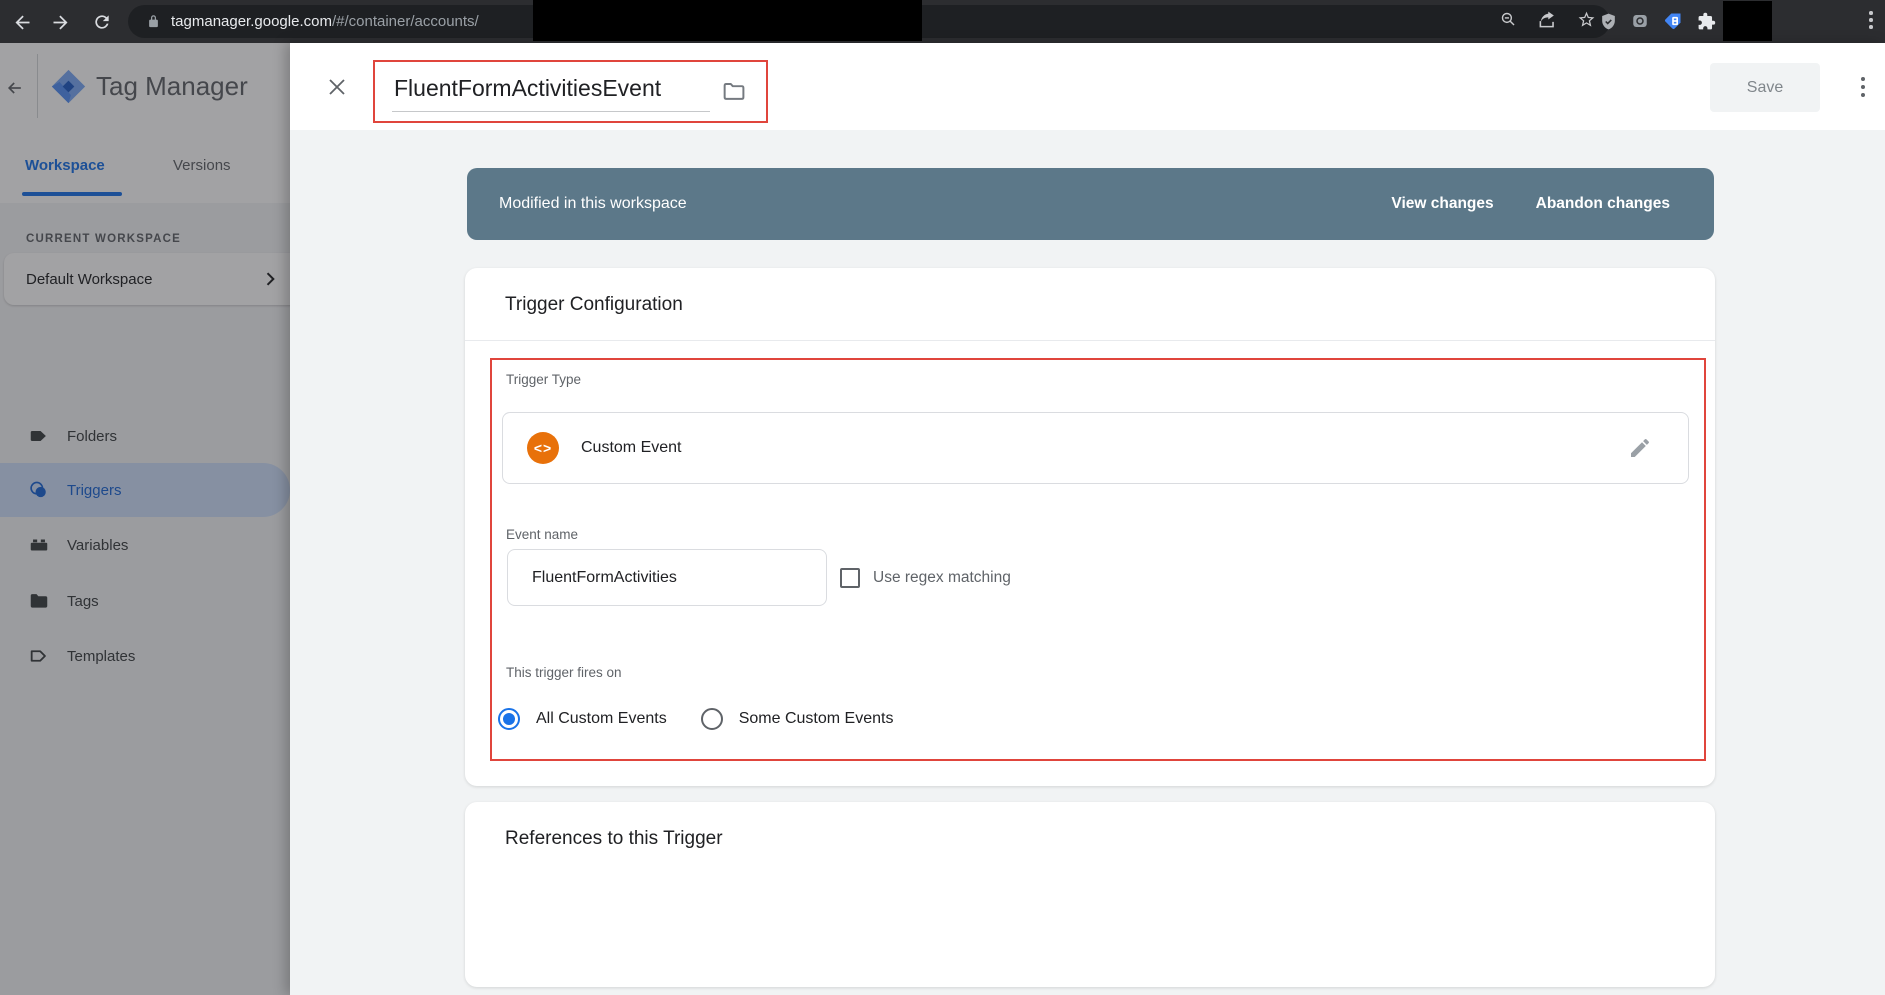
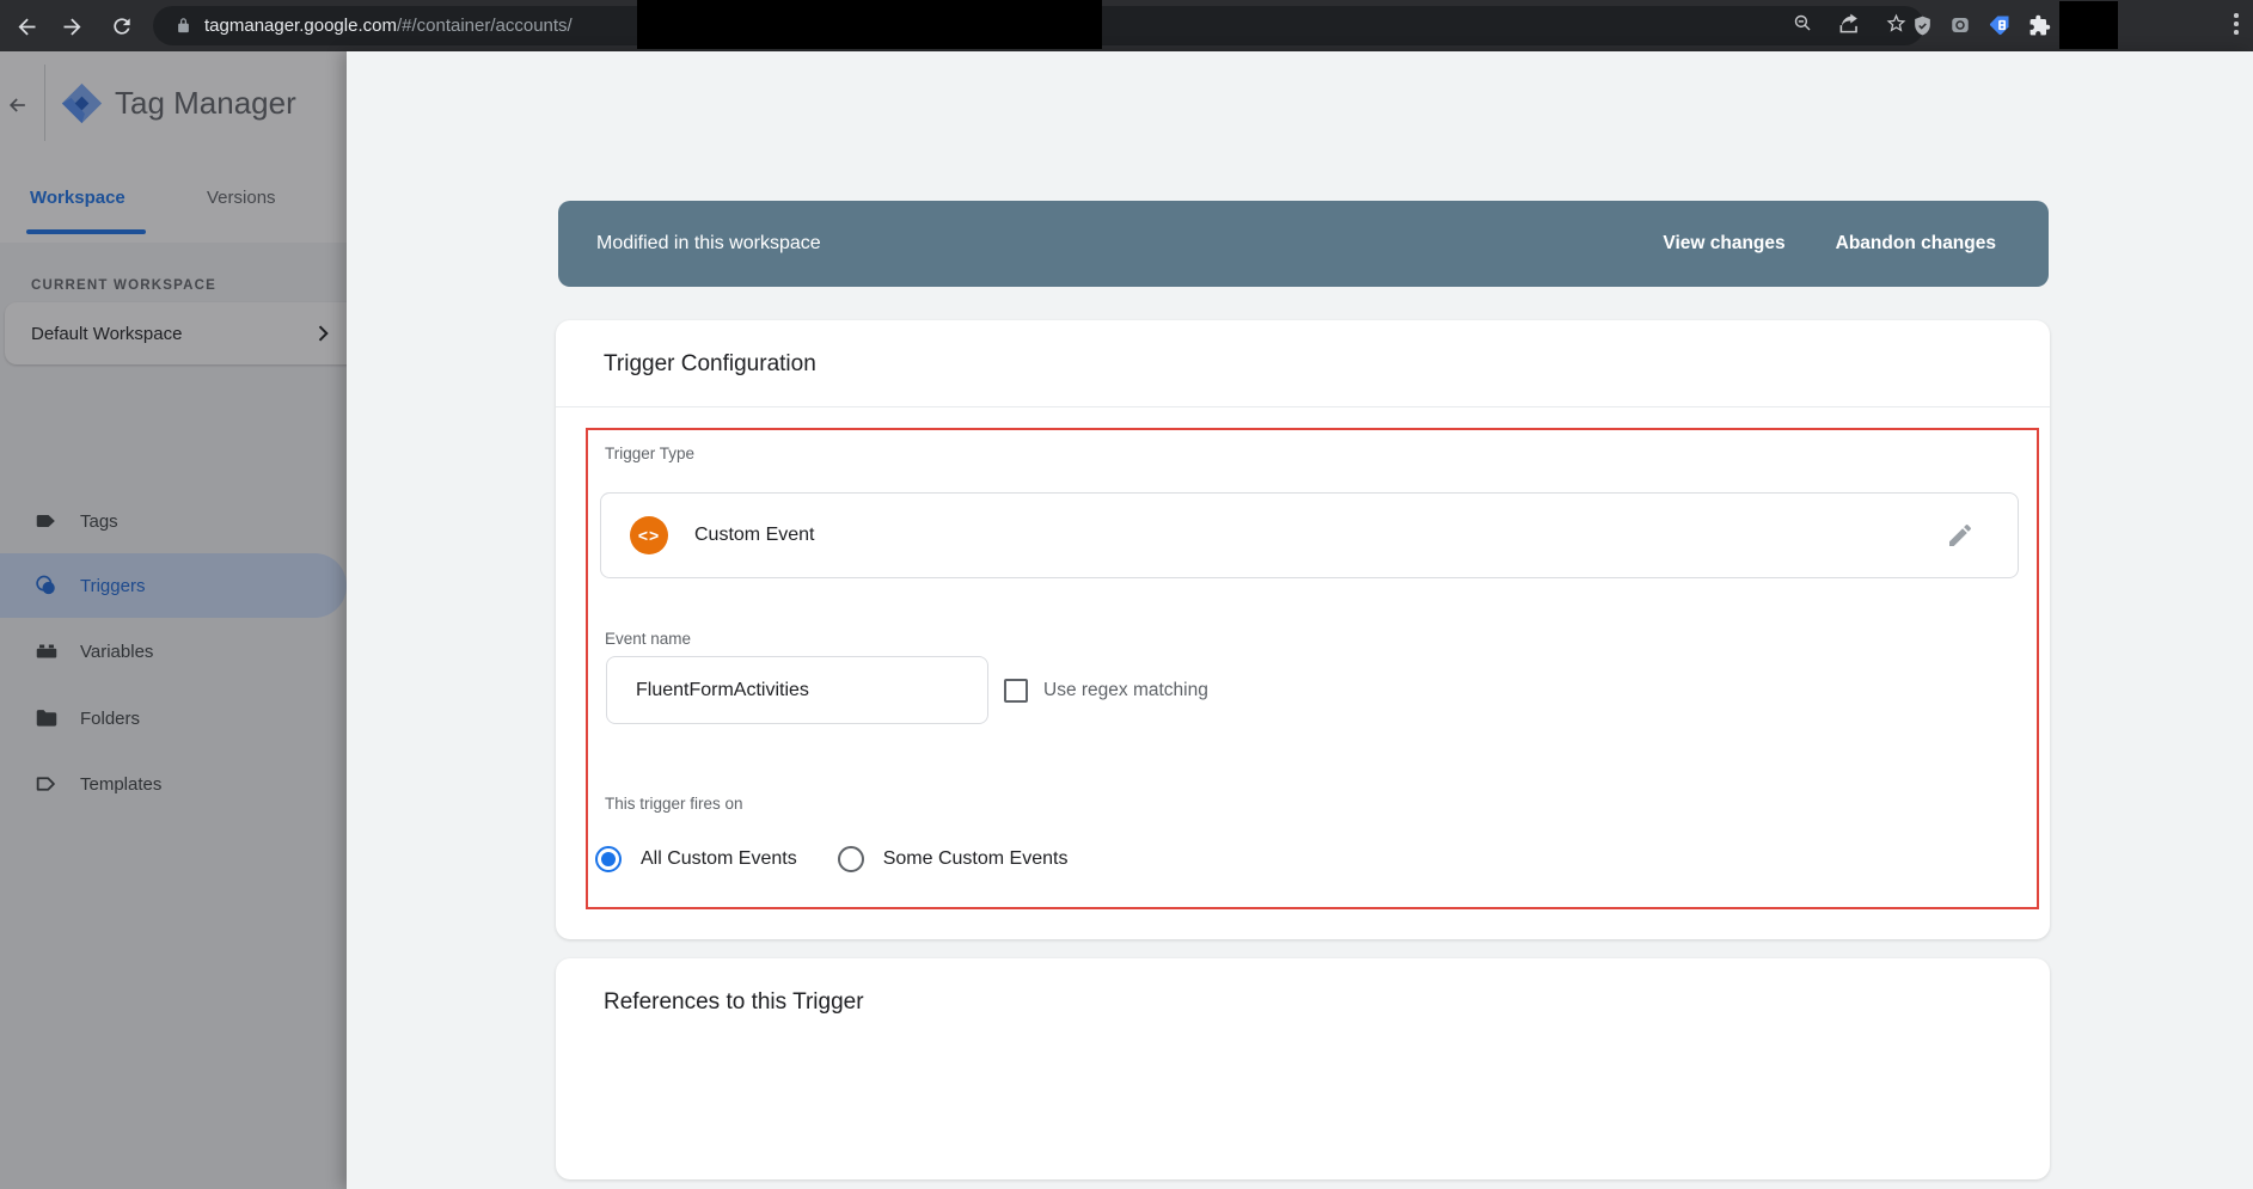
  tagmanager.google.com/#/container/accounts/
  Tag Manager
  Workspace
  Versions
  CURRENT WORKSPACE
  Default Workspace
- Folders
+ Tags
  Triggers
  Variables
- Tags
+ Folders
  Templates
- FluentFormActivitiesEvent
- Save
  Modified in this workspace
  View changes
  Abandon changes
  Trigger Configuration
  Trigger Type
  <>
  Custom Event
  Event name
  FluentFormActivities
  Use regex matching
  This trigger fires on
  All Custom Events
  Some Custom Events
  References to this Trigger
